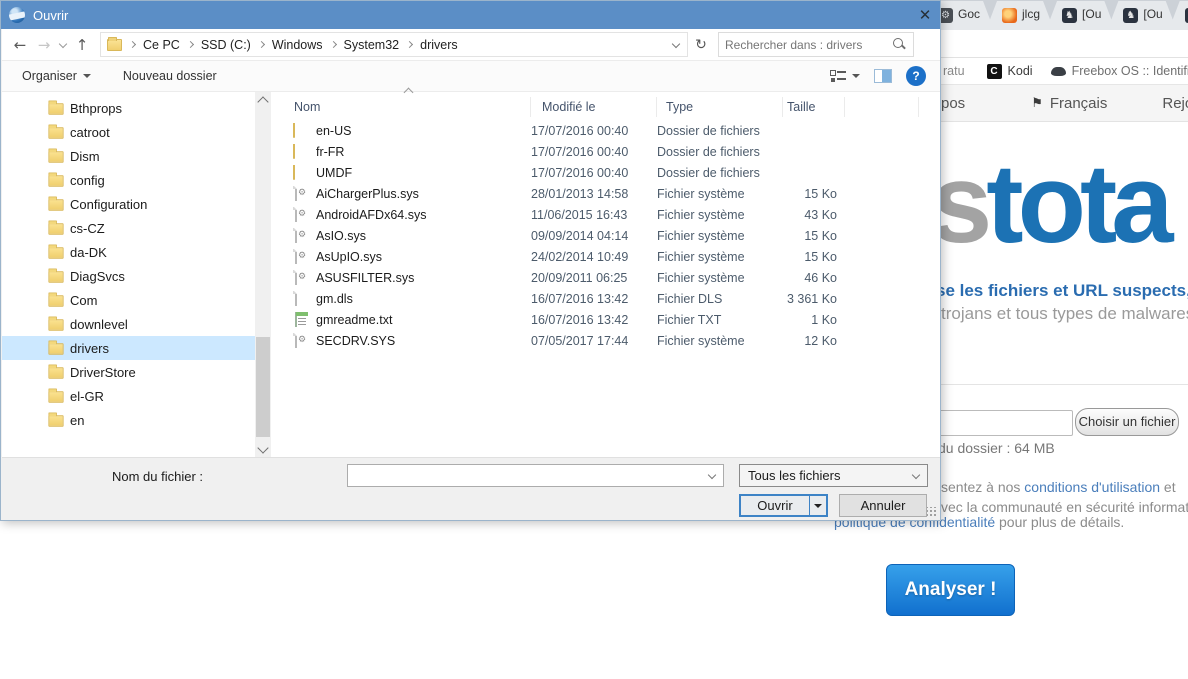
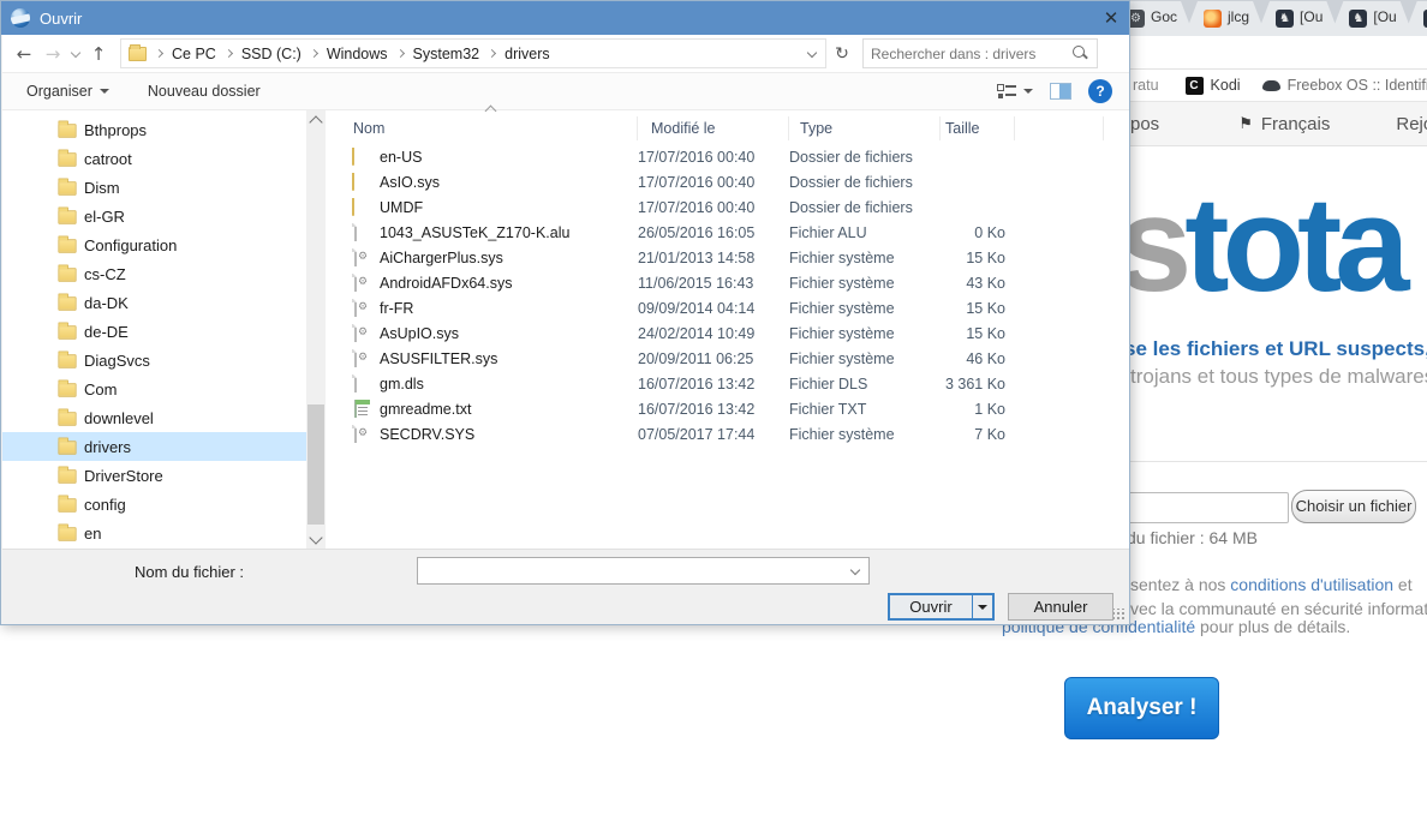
  Goc
  jlcg
  [Ou
  [Ou
  ratu
  C
  Kodi
  Freebox OS :: Identif
  pos
  ⚑
  Français
  stota
  e les fichiers et URL suspects
  trojans et tous types de malware
  Choisir un fichier
- du dossier : 64 MB
+ du fichier : 64 MB
  sentez à nos conditions d'utilisation et
  vec la communauté en sécurité informat
  politique de confidentialité pour plus de détails.
  Analyser !
  Ouvrir
  ✕
  ←
  →
  ↑
  Ce PC
  SSD (C:)
  Windows
  System32
  drivers
  ↻
  Rechercher dans : drivers
  Organiser
  Nouveau dossier
  ?
  Bthprops
  catroot
  Dism
- config
+ el-GR
  Configuration
  cs-CZ
  da-DK
+ de-DE
  DiagSvcs
  Com
  downlevel
  drivers
  DriverStore
- el-GR
+ config
  en
  Nom
  Modifié le
  Type
  Taille
  en-US
  17/07/2016 00:40
  Dossier de fichiers
- fr-FR
+ AsIO.sys
  17/07/2016 00:40
  Dossier de fichiers
  UMDF
  17/07/2016 00:40
  Dossier de fichiers
+ 1043_ASUSTeK_Z170-K.alu
+ 26/05/2016 16:05
+ Fichier ALU
+ 0 Ko
  AiChargerPlus.sys
- 28/01/2013 14:58
+ 21/01/2013 14:58
  Fichier système
  15 Ko
  AndroidAFDx64.sys
  11/06/2015 16:43
  Fichier système
  43 Ko
- AsIO.sys
+ fr-FR
  09/09/2014 04:14
  Fichier système
  15 Ko
  AsUpIO.sys
  24/02/2014 10:49
  Fichier système
  15 Ko
  ASUSFILTER.sys
  20/09/2011 06:25
  Fichier système
  46 Ko
  gm.dls
  16/07/2016 13:42
  Fichier DLS
  3 361 Ko
  gmreadme.txt
  16/07/2016 13:42
  Fichier TXT
  1 Ko
  SECDRV.SYS
  07/05/2017 17:44
  Fichier système
- 12 Ko
+ 7 Ko
  Nom du fichier :
- Tous les fichiers
  Ouvrir
  Annuler
